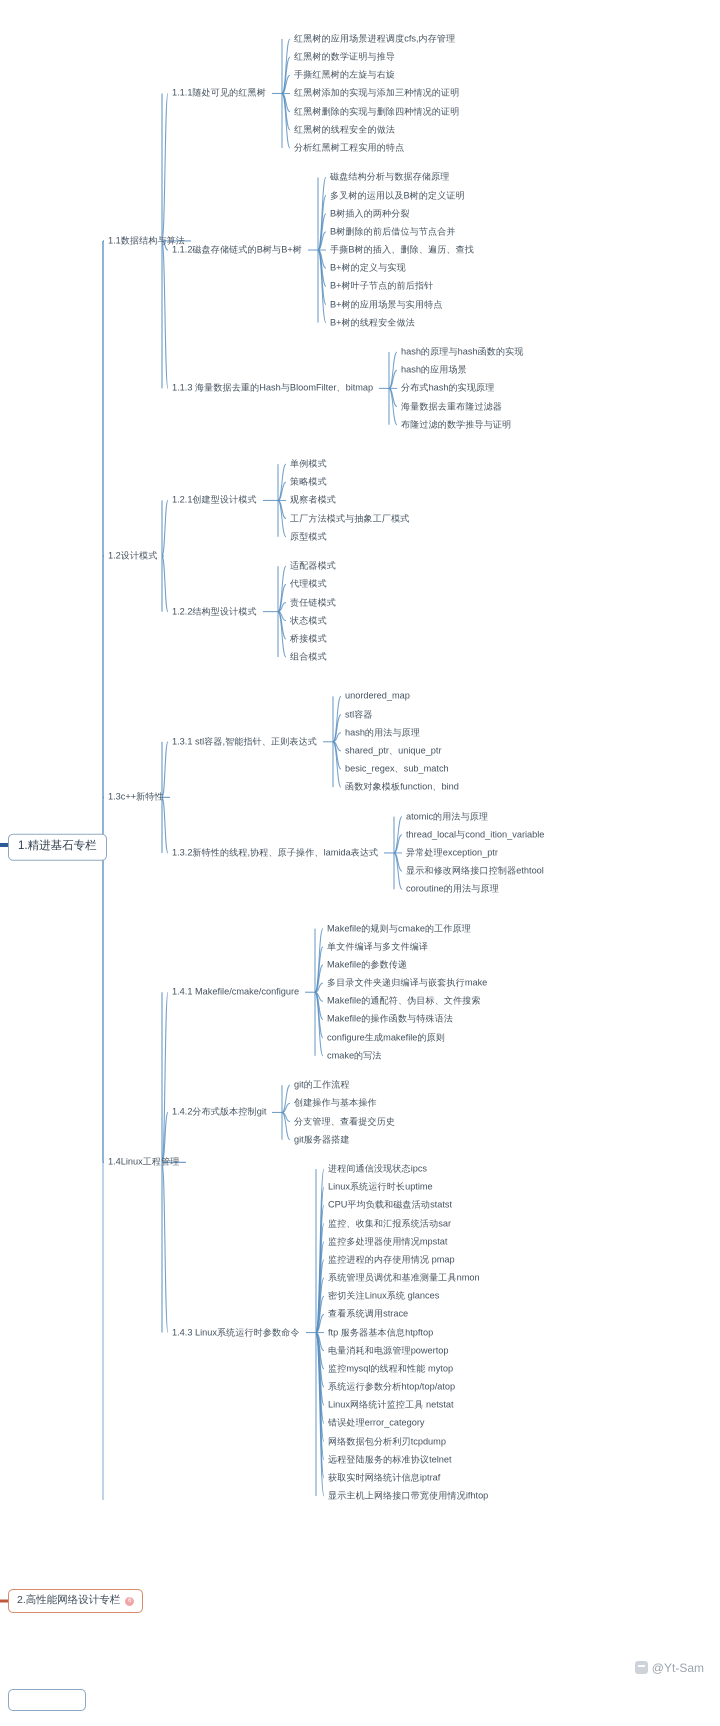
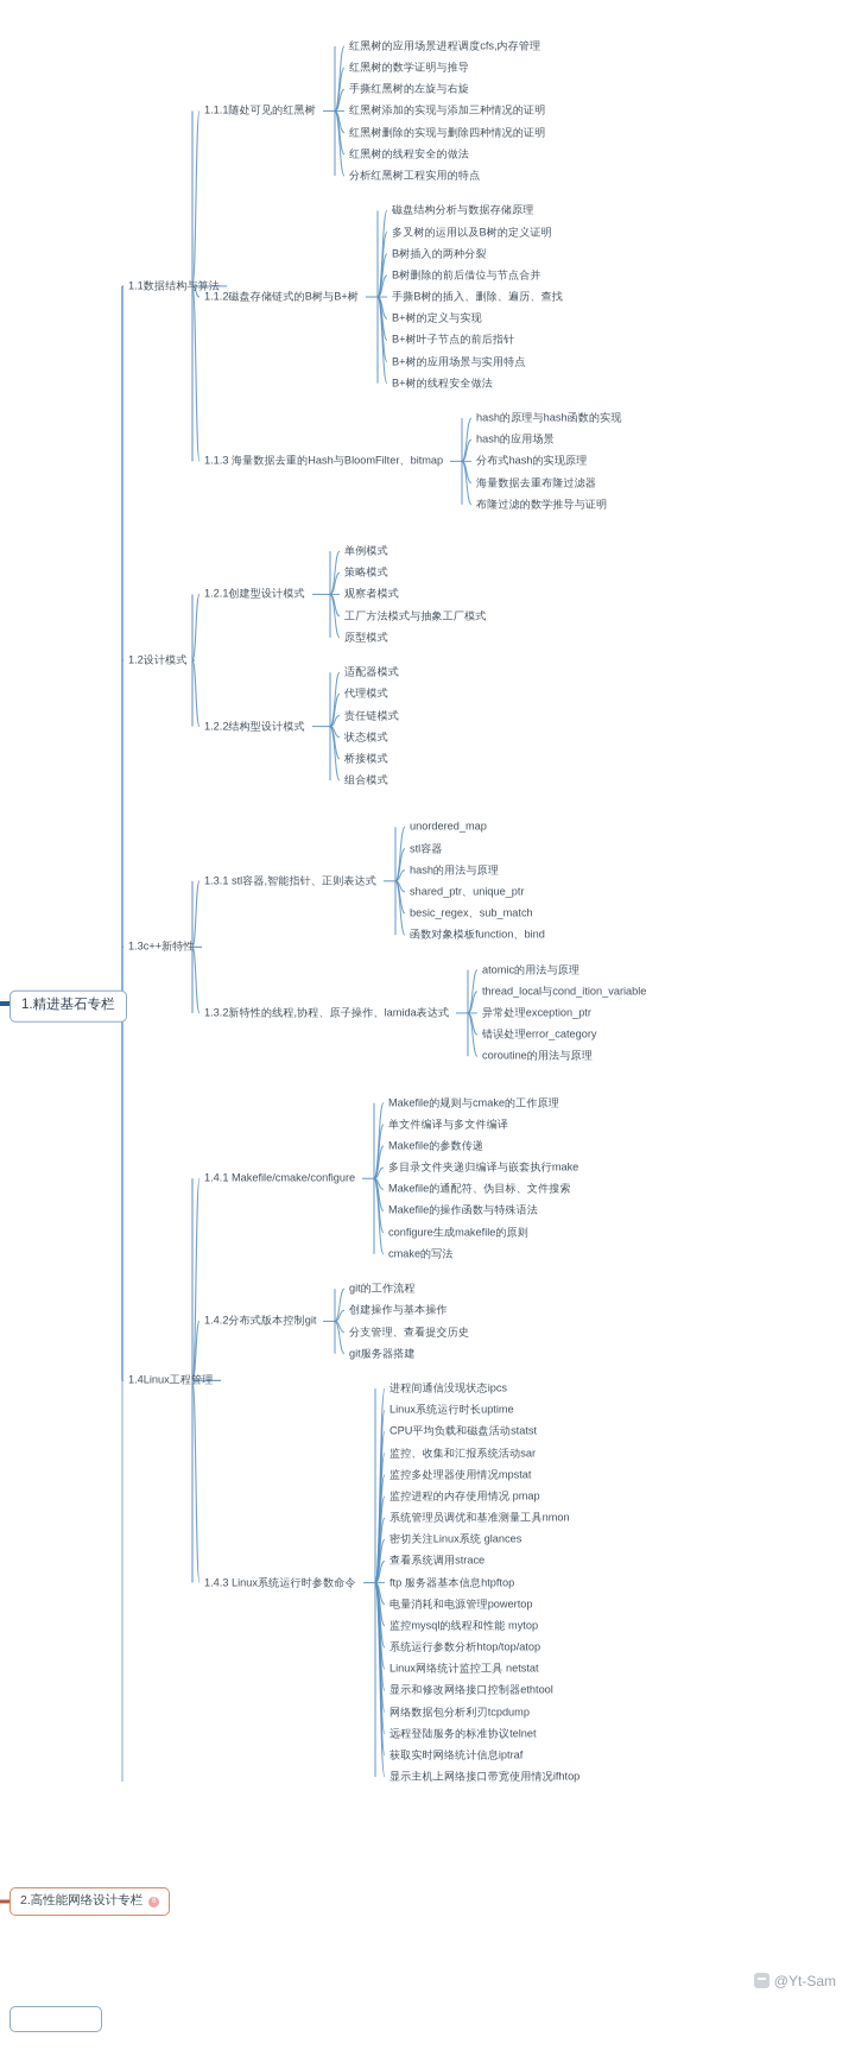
  1.精进基石专栏
  2.高性能网络设计专栏
  @Yt-Sam
  1.1数据结构与算法
  1.1.1随处可见的红黑树
  红黑树的应用场景进程调度cfs,内存管理
  红黑树的数学证明与推导
  手撕红黑树的左旋与右旋
  红黑树添加的实现与添加三种情况的证明
  红黑树删除的实现与删除四种情况的证明
  红黑树的线程安全的做法
  分析红黑树工程实用的特点
  1.1.2磁盘存储链式的B树与B+树
  磁盘结构分析与数据存储原理
  多叉树的运用以及B树的定义证明
  B树插入的两种分裂
  B树删除的前后借位与节点合并
  手撕B树的插入、删除、遍历、查找
  B+树的定义与实现
  B+树叶子节点的前后指针
  B+树的应用场景与实用特点
  B+树的线程安全做法
  1.1.3 海量数据去重的Hash与BloomFilter、bitmap
  hash的原理与hash函数的实现
  hash的应用场景
  分布式hash的实现原理
  海量数据去重布隆过滤器
  布隆过滤的数学推导与证明
  1.2设计模式
  1.2.1创建型设计模式
  单例模式
  策略模式
  观察者模式
  工厂方法模式与抽象工厂模式
  原型模式
  1.2.2结构型设计模式
  适配器模式
  代理模式
  责任链模式
  状态模式
  桥接模式
  组合模式
  1.3c++新特性
  1.3.1 stl容器,智能指针、正则表达式
  unordered_map
  stl容器
  hash的用法与原理
  shared_ptr、unique_ptr
  besic_regex、sub_match
  函数对象模板function、bind
  1.3.2新特性的线程,协程、原子操作、lamida表达式
  atomic的用法与原理
  thread_local与cond_ition_variable
  异常处理exception_ptr
- 显示和修改网络接口控制器ethtool
+ 错误处理error_category
  coroutine的用法与原理
  1.4Linux工程管理
  1.4.1 Makefile/cmake/configure
  Makefile的规则与cmake的工作原理
  单文件编译与多文件编译
  Makefile的参数传递
  多目录文件夹递归编译与嵌套执行make
  Makefile的通配符、伪目标、文件搜索
  Makefile的操作函数与特殊语法
  configure生成makefile的原则
  cmake的写法
  1.4.2分布式版本控制git
  git的工作流程
  创建操作与基本操作
  分支管理、查看提交历史
  git服务器搭建
  1.4.3 Linux系统运行时参数命令
  进程间通信没现状态ipcs
  Linux系统运行时长uptime
  CPU平均负载和磁盘活动statst
  监控、收集和汇报系统活动sar
  监控多处理器使用情况mpstat
  监控进程的内存使用情况 pmap
  系统管理员调优和基准测量工具nmon
  密切关注Linux系统 glances
  查看系统调用strace
  ftp 服务器基本信息htpftop
  电量消耗和电源管理powertop
  监控mysql的线程和性能 mytop
  系统运行参数分析htop/top/atop
  Linux网络统计监控工具 netstat
- 错误处理error_category
+ 显示和修改网络接口控制器ethtool
  网络数据包分析利刃tcpdump
  远程登陆服务的标准协议telnet
  获取实时网络统计信息iptraf
  显示主机上网络接口带宽使用情况ifhtop
